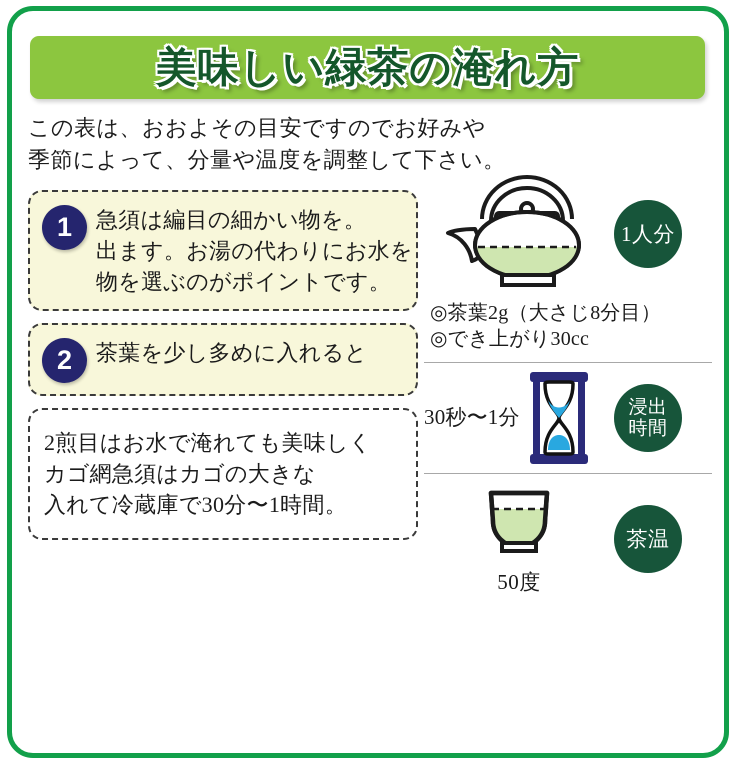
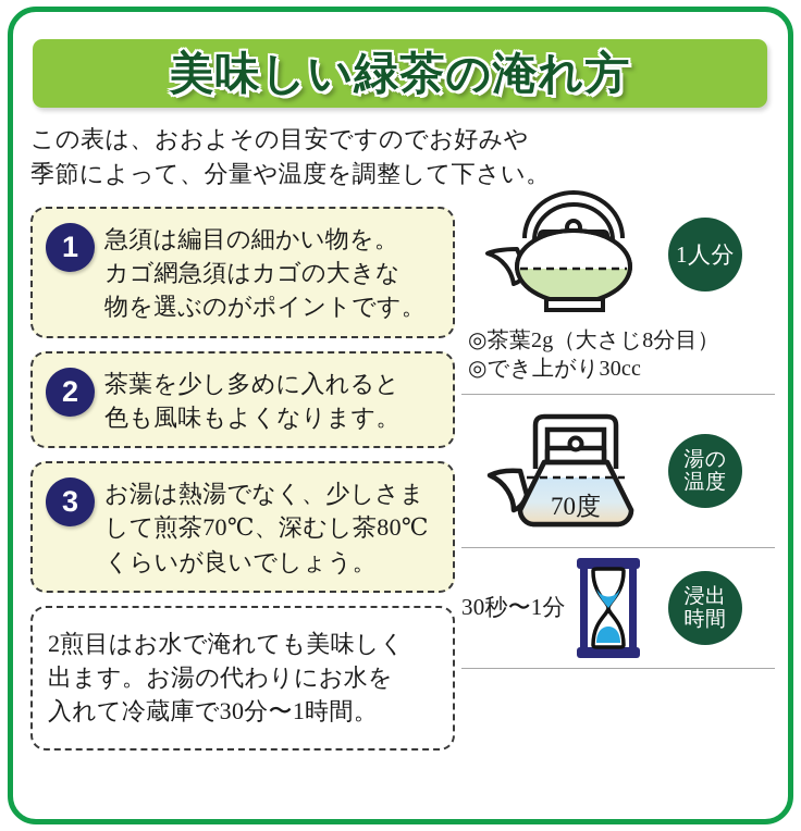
  美味しい緑茶の淹れ方
  この表は、おおよその目安ですのでお好みや
  季節によって、分量や温度を調整して下さい。
  1
  急須は編目の細かい物を。
- 出ます。お湯の代わりにお水を
+ カゴ網急須はカゴの大きな
  物を選ぶのがポイントです。
  2
  茶葉を少し多めに入れると
+ 色も風味もよくなります。
+ 3
+ お湯は熱湯でなく、少しさま
+ して煎茶70℃、深むし茶80℃
+ くらいが良いでしょう。
  2煎目はお水で淹れても美味しく
- カゴ網急須はカゴの大きな
+ 出ます。お湯の代わりにお水を
  入れて冷蔵庫で30分〜1時間。
  1人分
  ◎茶葉2g（大さじ8分目）
  ◎でき上がり30cc
+ 70度
+ 湯の
+ 温度
  30秒〜1分
  浸出
  時間
- 50度
- 茶温
